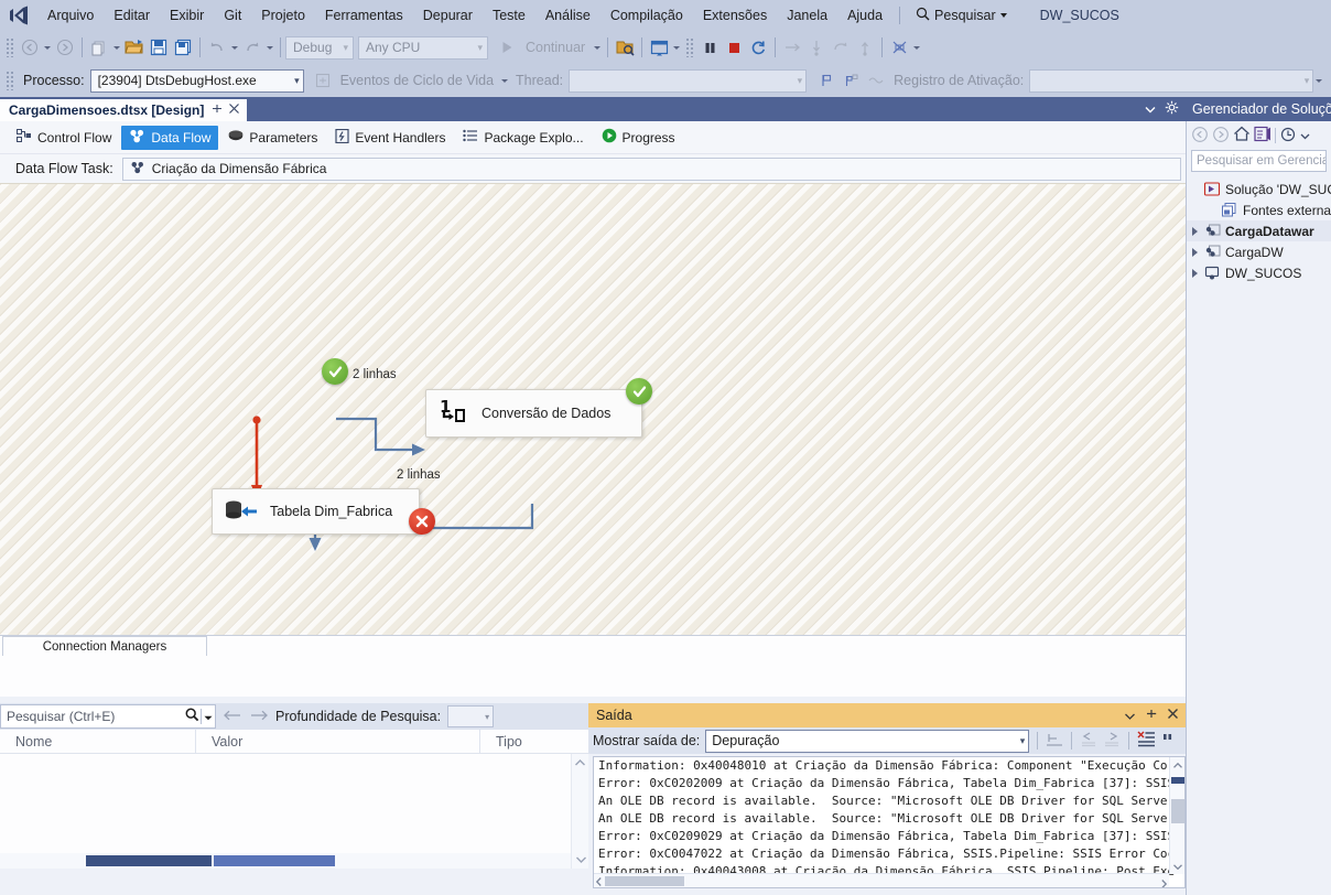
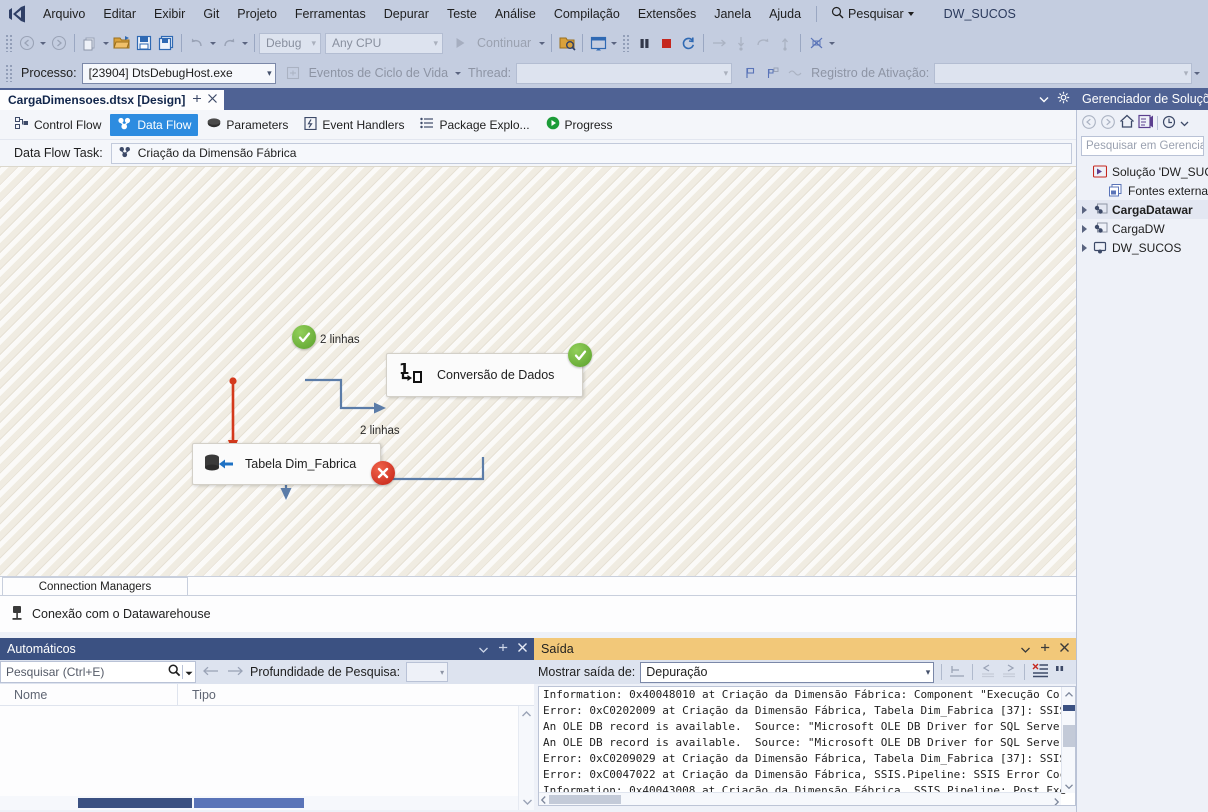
  Arquivo
  Editar
  Exibir
  Git
  Projeto
  Ferramentas
  Depurar
  Teste
  Análise
  Compilação
  Extensões
  Janela
  Ajuda
  Pesquisar
  DW_SUCOS
  Debug
  ▾
  Any CPU
  ▾
  Continuar
  Processo:
  [23904] DtsDebugHost.exe
  ▾
  Eventos de Ciclo de Vida
  Thread:
  ▾
  Registro de Ativação:
  ▾
  CargaDimensoes.dtsx [Design]
  Gerenciador de Soluçõ
  Pesquisar em Gerencia
  Solução 'DW_SU
  Fontes externa
  CargaDatawar
  CargaDW
  DW_SUCOS
  Control Flow
  Data Flow
  Parameters
  Event Handlers
  Package Explo...
  Progress
  Data Flow Task:
  Criação da Dimensão Fábrica
  1
  Conversão de Dados
  Tabela Dim_Fabrica
  2 linhas
  2 linhas
  Connection Managers
+ Conexão com o Datawarehouse
+ Automáticos
  Pesquisar (Ctrl+E)
  Profundidade de Pesquisa:
  ▾
  Nome
- Valor
  Tipo
  Saída
  Mostrar saída de:
  Depuração
  ▾
  Information: 0x40048010 at Criação da Dimensão Fábrica: Component "Execução Co
  Error: 0xC0202009 at Criação da Dimensão Fábrica, Tabela Dim_Fabrica [37]: SSI
  An OLE DB record is available. Source: "Microsoft OLE DB Driver for SQL Serve
  An OLE DB record is available. Source: "Microsoft OLE DB Driver for SQL Serve
  Error: 0xC0209029 at Criação da Dimensão Fábrica, Tabela Dim_Fabrica [37]: SSI
  Error: 0xC0047022 at Criação da Dimensão Fábrica, SSIS.Pipeline: SSIS Error Co
  Information: 0x40043008 at Criação da Dimensão Fábrica, SSIS.Pipeline: Post Ex
